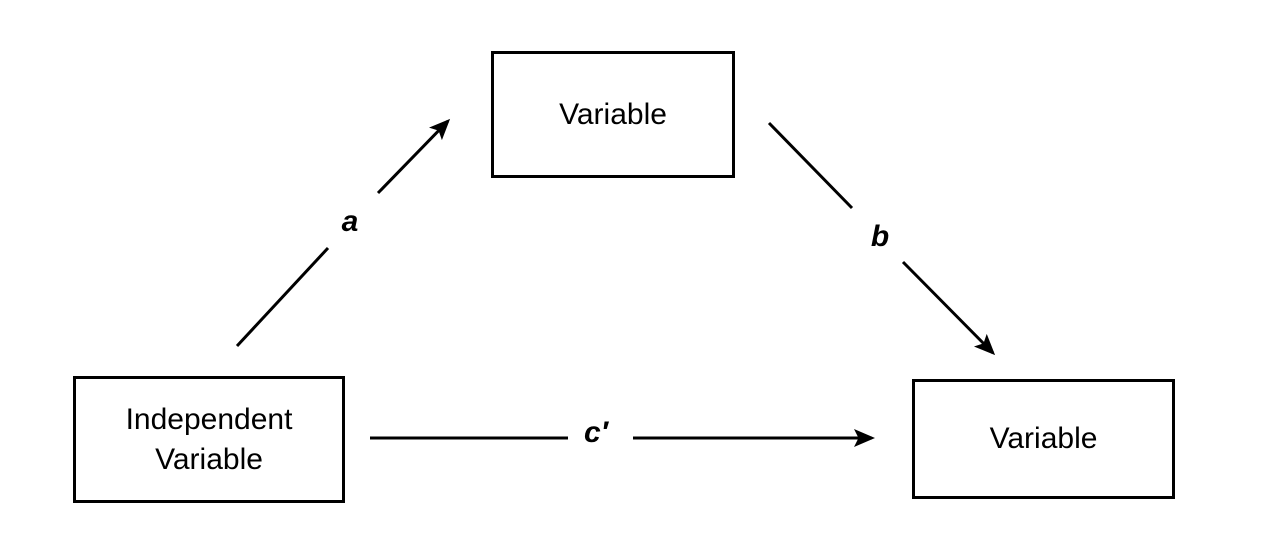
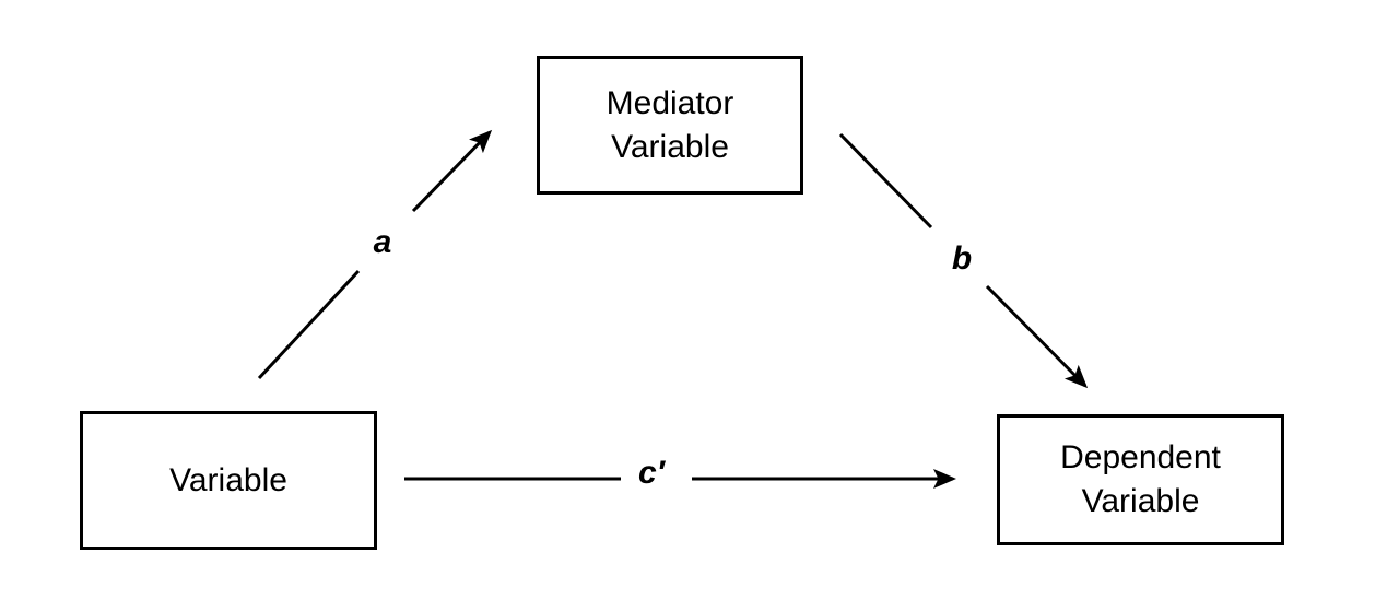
+ Mediator
  Variable
- Independent
  Variable
+ Dependent
  Variable
  a
  b
  c′
